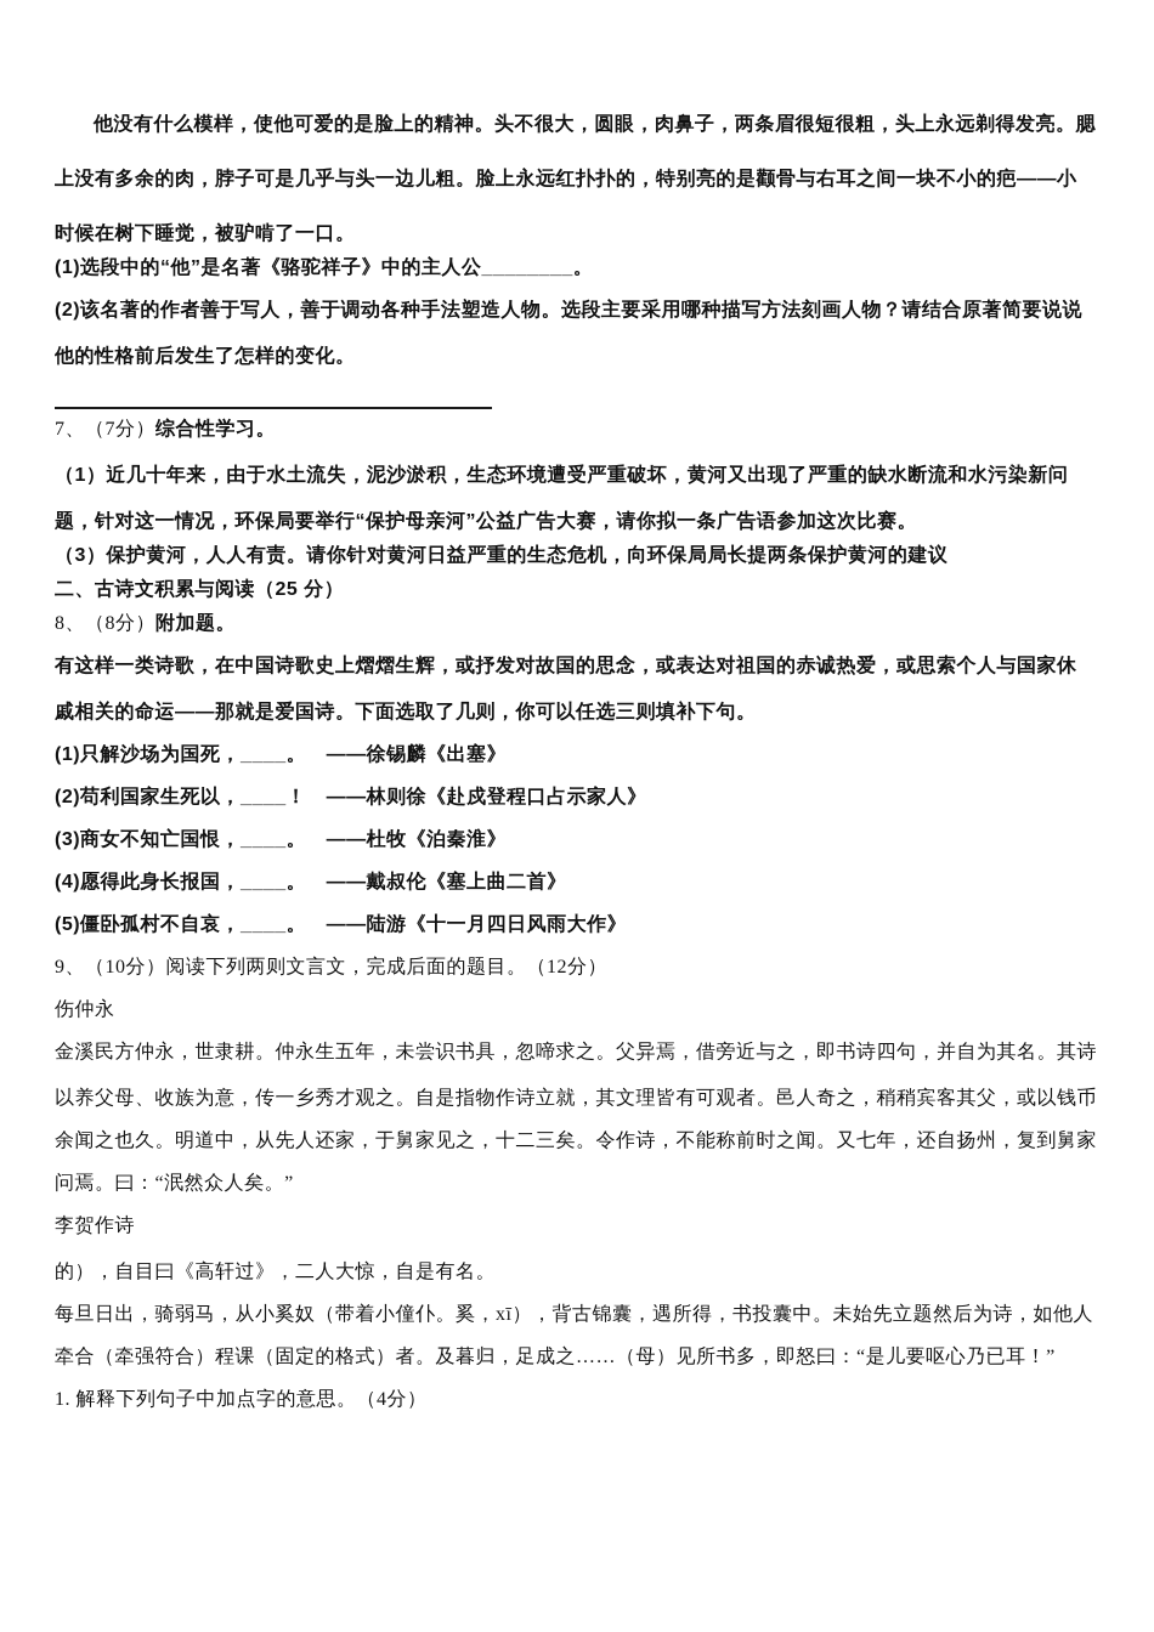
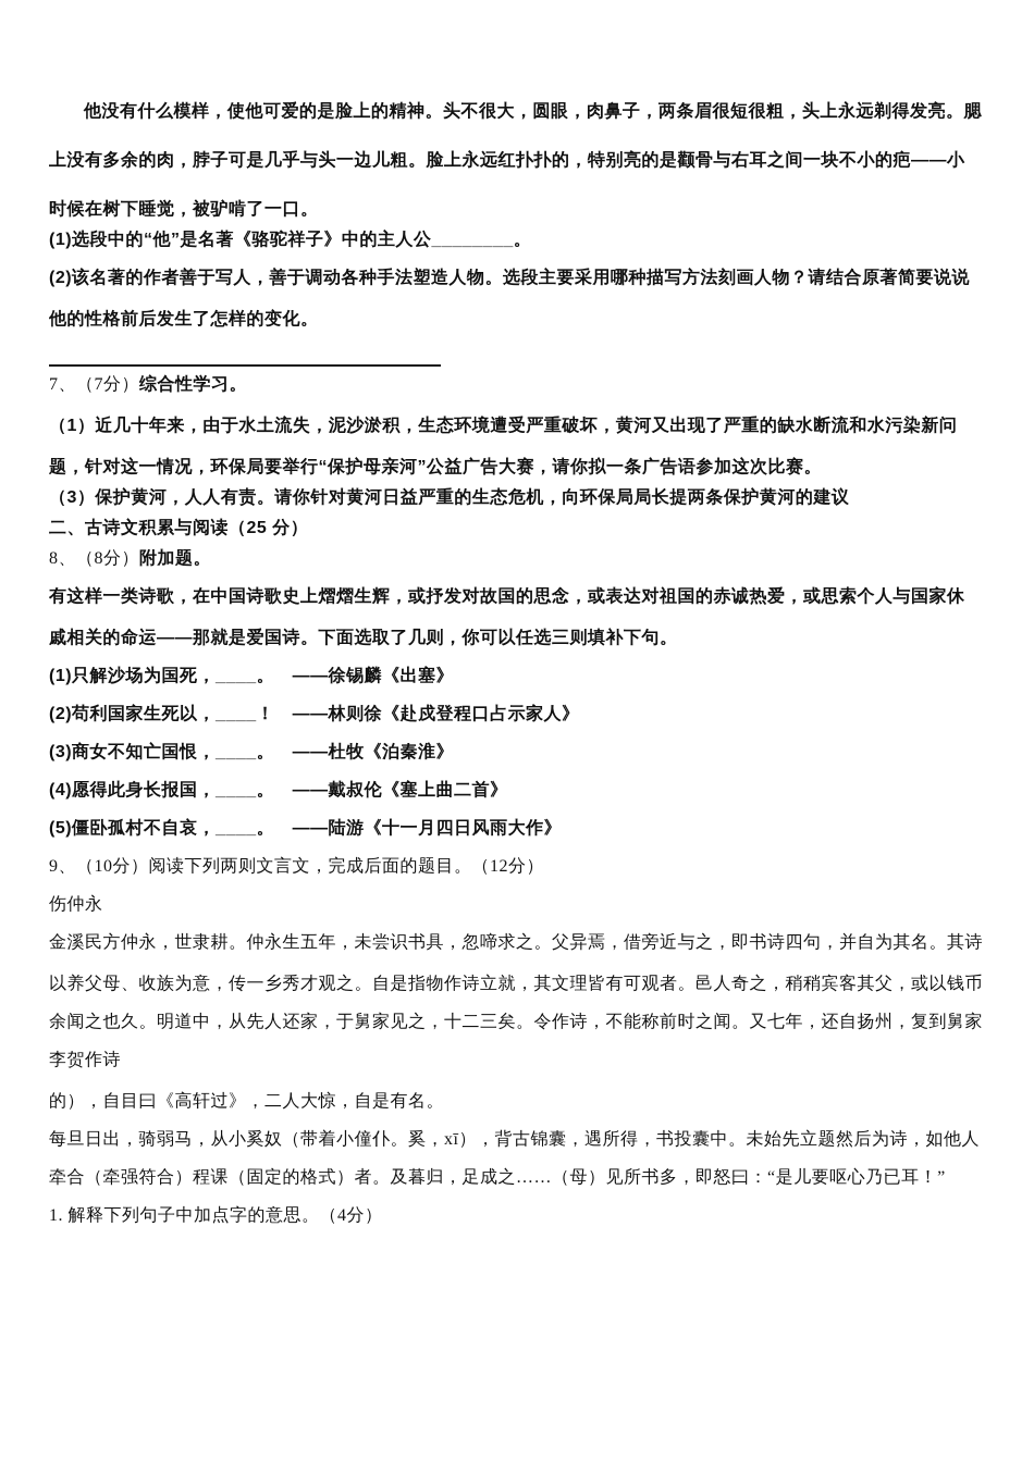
  他没有什么模样，使他可爱的是脸上的精神。头不很大，圆眼，肉鼻子，两条眉很短很粗，头上永远剃得发亮。腮
  上没有多余的肉，脖子可是几乎与头一边儿粗。脸上永远红扑扑的，特别亮的是颧骨与右耳之间一块不小的疤——小
  时候在树下睡觉，被驴啃了一口。
  (1)选段中的“他”是名著《骆驼祥子》中的主人公________。
  (2)该名著的作者善于写人，善于调动各种手法塑造人物。选段主要采用哪种描写方法刻画人物？请结合原著简要说说
  他的性格前后发生了怎样的变化。
  7、（7分）综合性学习。
  （1）近几十年来，由于水土流失，泥沙淤积，生态环境遭受严重破坏，黄河又出现了严重的缺水断流和水污染新问
  题，针对这一情况，环保局要举行“保护母亲河”公益广告大赛，请你拟一条广告语参加这次比赛。
  （3）保护黄河，人人有责。请你针对黄河日益严重的生态危机，向环保局局长提两条保护黄河的建议
  二、古诗文积累与阅读（25 分）
  8、（8分）附加题。
  有这样一类诗歌，在中国诗歌史上熠熠生辉，或抒发对故国的思念，或表达对祖国的赤诚热爱，或思索个人与国家休
  戚相关的命运——那就是爱国诗。下面选取了几则，你可以任选三则填补下句。
  (1)只解沙场为国死，____。 ——徐锡麟《出塞》
  (2)苟利国家生死以，____！ ——林则徐《赴戍登程口占示家人》
  (3)商女不知亡国恨，____。 ——杜牧《泊秦淮》
  (4)愿得此身长报国，____。 ——戴叔伦《塞上曲二首》
  (5)僵卧孤村不自哀，____。 ——陆游《十一月四日风雨大作》
  9、（10分）阅读下列两则文言文，完成后面的题目。（12分）
  伤仲永
  金溪民方仲永，世隶耕。仲永生五年，未尝识书具，忽啼求之。父异焉，借旁近与之，即书诗四句，并自为其名。其诗
  以养父母、收族为意，传一乡秀才观之。自是指物作诗立就，其文理皆有可观者。邑人奇之，稍稍宾客其父，或以钱币
  余闻之也久。明道中，从先人还家，于舅家见之，十二三矣。令作诗，不能称前时之闻。又七年，还自扬州，复到舅家
- 问焉。曰：“泯然众人矣。”
  李贺作诗
  的），自目曰《高轩过》，二人大惊，自是有名。
  每旦日出，骑弱马，从小奚奴（带着小僮仆。奚，xī），背古锦囊，遇所得，书投囊中。未始先立题然后为诗，如他人
  牵合（牵强符合）程课（固定的格式）者。及暮归，足成之……（母）见所书多，即怒曰：“是儿要呕心乃已耳！”
  1. 解释下列句子中加点字的意思。（4分）
